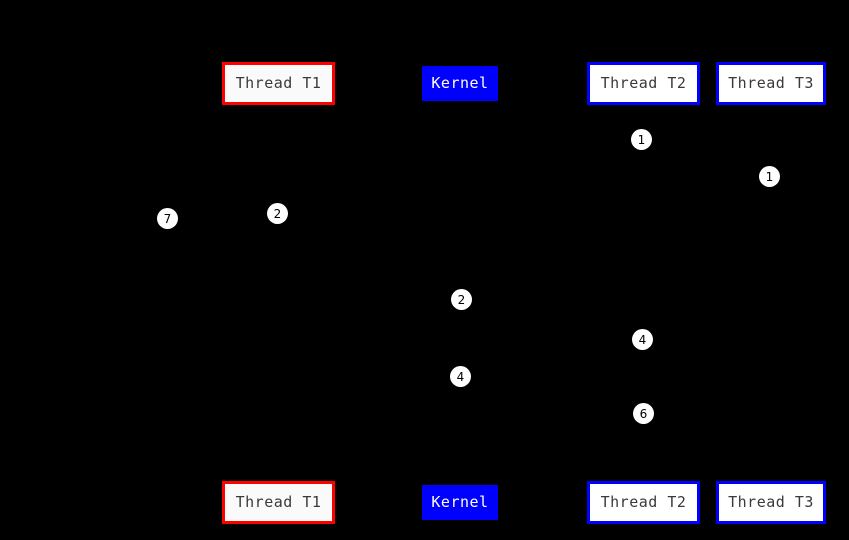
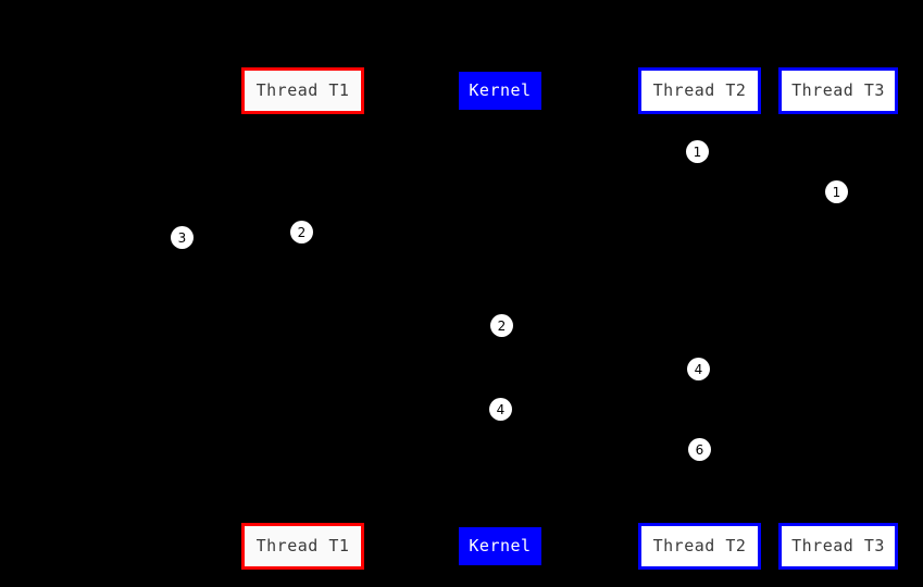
  Thread T1
  Kernel
  Thread T2
  Thread T3
  Thread T1
  Kernel
  Thread T2
  Thread T3
  1
  1
  2
- 7
+ 3
  2
  4
  4
  6
